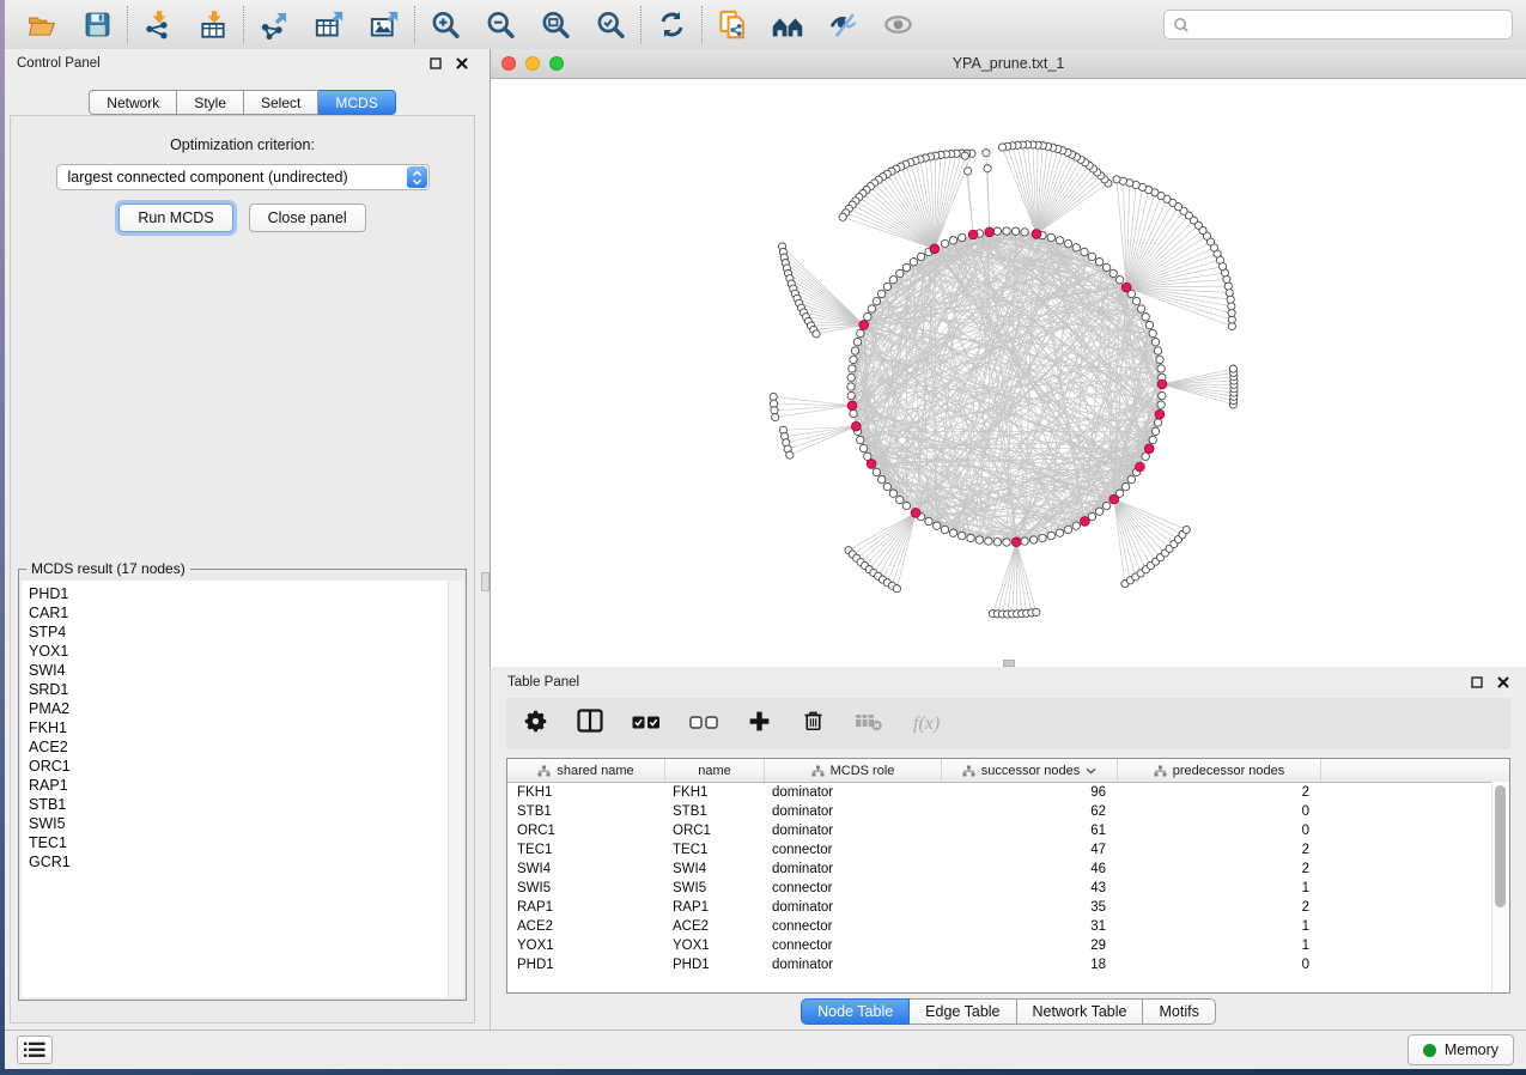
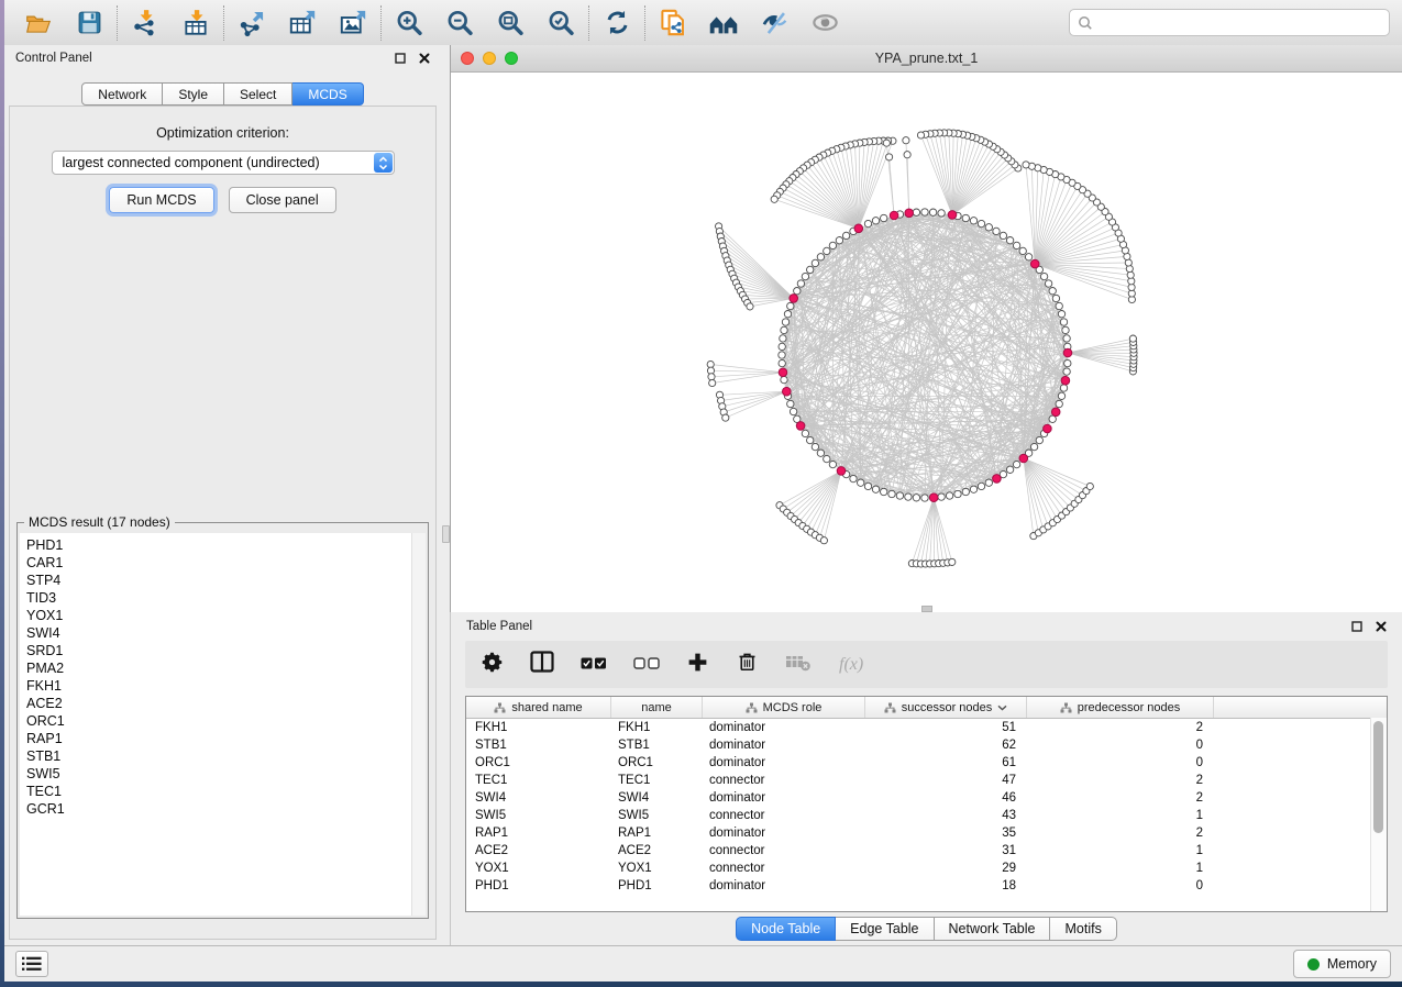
  Control Panel
  Network
  Style
  Select
  MCDS
  Optimization criterion:
  largest connected component (undirected)
  Run MCDS
  Close panel
  MCDS result (17 nodes)
  PHD1
  CAR1
  STP4
+ TID3
  YOX1
  SWI4
  SRD1
  PMA2
  FKH1
  ACE2
  ORC1
  RAP1
  STB1
  SWI5
  TEC1
  GCR1
  YPA_prune.txt_1
  Table Panel
  f(x)
  shared name
  name
  MCDS role
  successor nodes
  predecessor nodes
  FKH1
  FKH1
  dominator
- 96
+ 51
  2
  STB1
  STB1
  dominator
  62
  0
  ORC1
  ORC1
  dominator
  61
  0
  TEC1
  TEC1
  connector
  47
  2
  SWI4
  SWI4
  dominator
  46
  2
  SWI5
  SWI5
  connector
  43
  1
  RAP1
  RAP1
  dominator
  35
  2
  ACE2
  ACE2
  connector
  31
  1
  YOX1
  YOX1
  connector
  29
  1
  PHD1
  PHD1
  dominator
  18
  0
  Node Table
  Edge Table
  Network Table
  Motifs
  Memory
